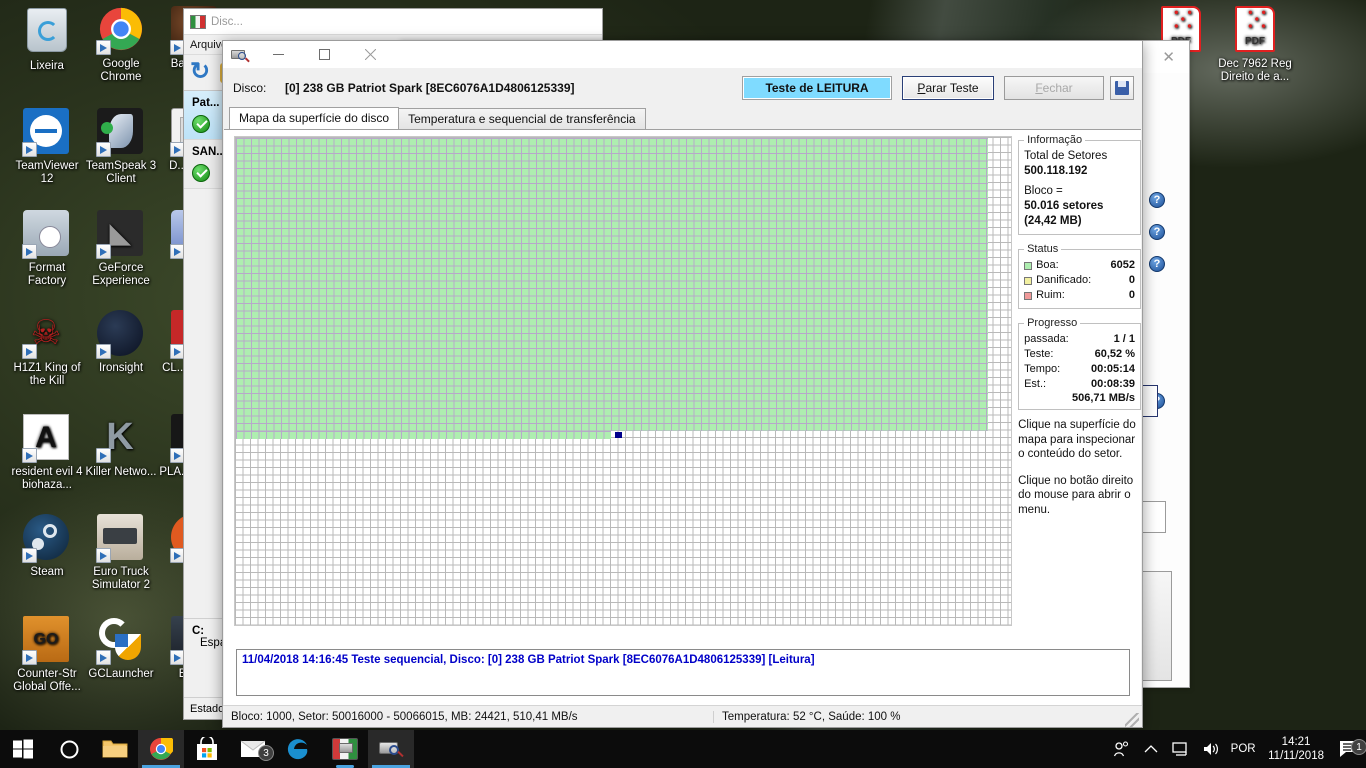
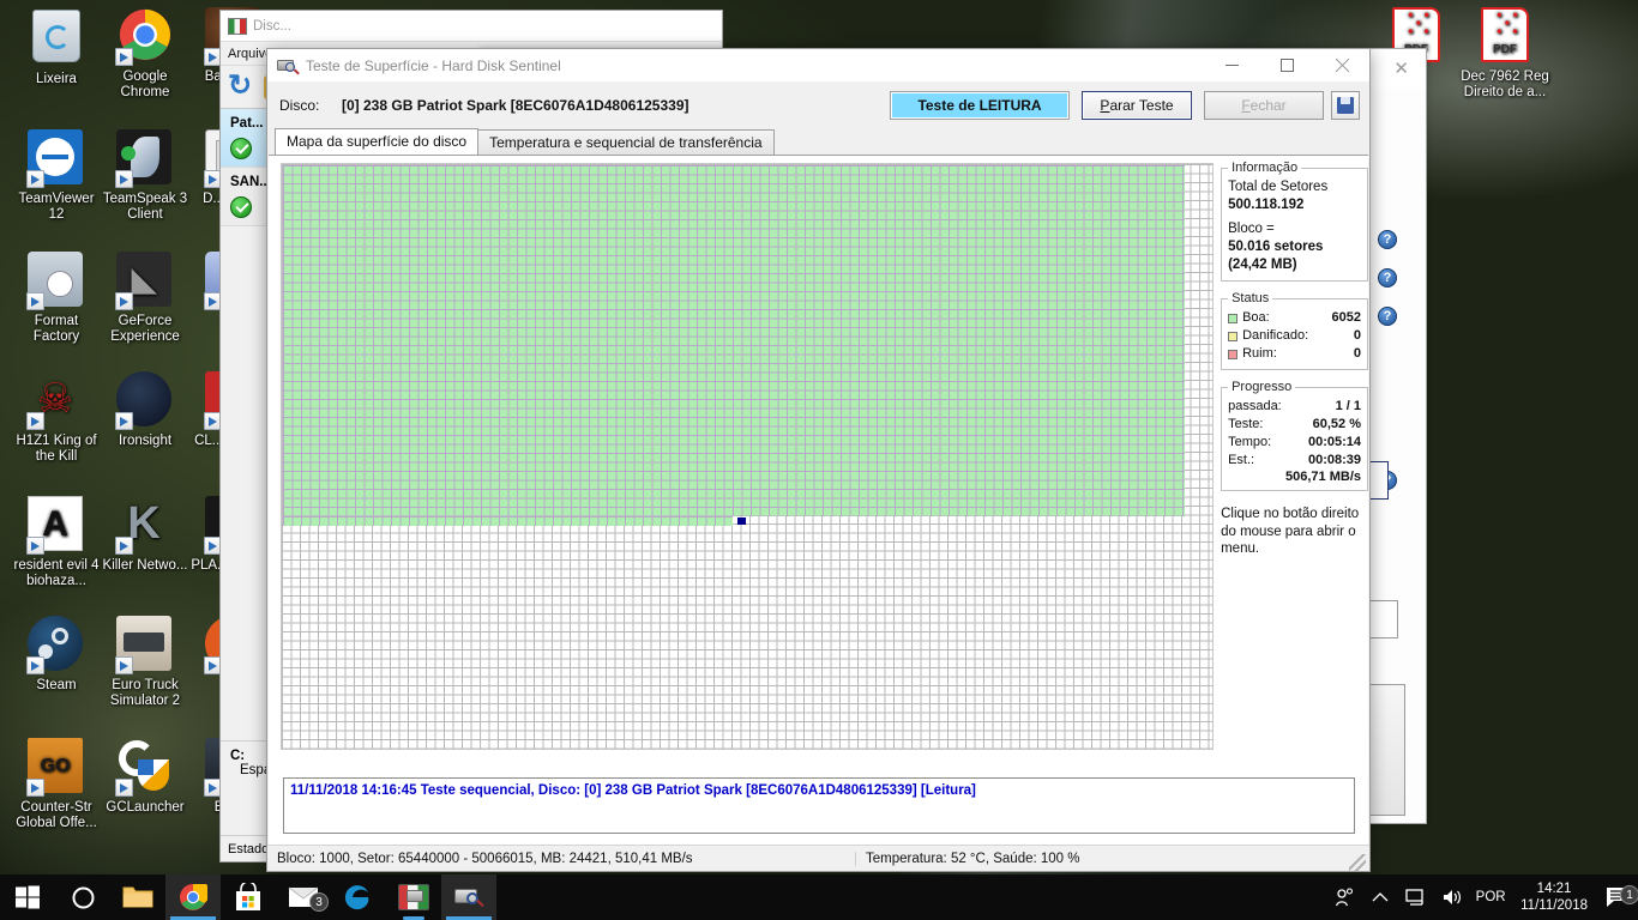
  Lixeira
  Google Chrome
  TeamViewer 12
  TeamSpeak 3 Client
  Format Factory
  ◣
  GeForce Experience
  ☠
  H1Z1 King of the Kill
  Ironsight
  A
  resident evil 4 biohaza...
  K
  Killer Netwo...
  Steam
  Euro Truck Simulator 2
  GO
  Counter-Str Global Offe...
  GCLauncher
  ⁙
  ⁙
  PDF
  Dec 7962 Reg Direito de a...
  Disc...
  Arquiv
  Pat...
  C:
  ✕
  ?
  ?
  ?
+ Teste de Superfície - Hard Disk Sentinel
  Disco:
  [0] 238 GB Patriot Spark [8EC6076A1D4806125339]
  Teste de LEITURA
  Parar Teste
  Fechar
  Mapa da superfície do disco
  Temperatura e sequencial de transferência
  Informação
  Total de Setores
  500.118.192
  Bloco =
  50.016 setores
  (24,42 MB)
  Status
  Boa:
  6052
  Danificado:
  0
  Ruim:
  0
  Progresso
  passada:
  1 / 1
  Teste:
  60,52 %
  Tempo:
  00:05:14
  Est.:
  00:08:39
  506,71 MB/s
- Clique na superfície do mapa para inspecionar o conteúdo do setor.
  Clique no botão direito do mouse para abrir o menu.
- Bloco: 1000, Setor: 50016000 - 50066015, MB: 24421, 510,41 MB/s
+ Bloco: 1000, Setor: 65440000 - 50066015, MB: 24421, 510,41 MB/s
  Temperatura: 52 °C, Saúde: 100 %
- 11/04/2018 14:16:45 Teste sequencial, Disco: [0] 238 GB Patriot Spark [8EC6076A1D4806125339] [Leitura]
+ 11/11/2018 14:16:45 Teste sequencial, Disco: [0] 238 GB Patriot Spark [8EC6076A1D4806125339] [Leitura]
  3
  POR
  14:21
  11/11/2018
  1
